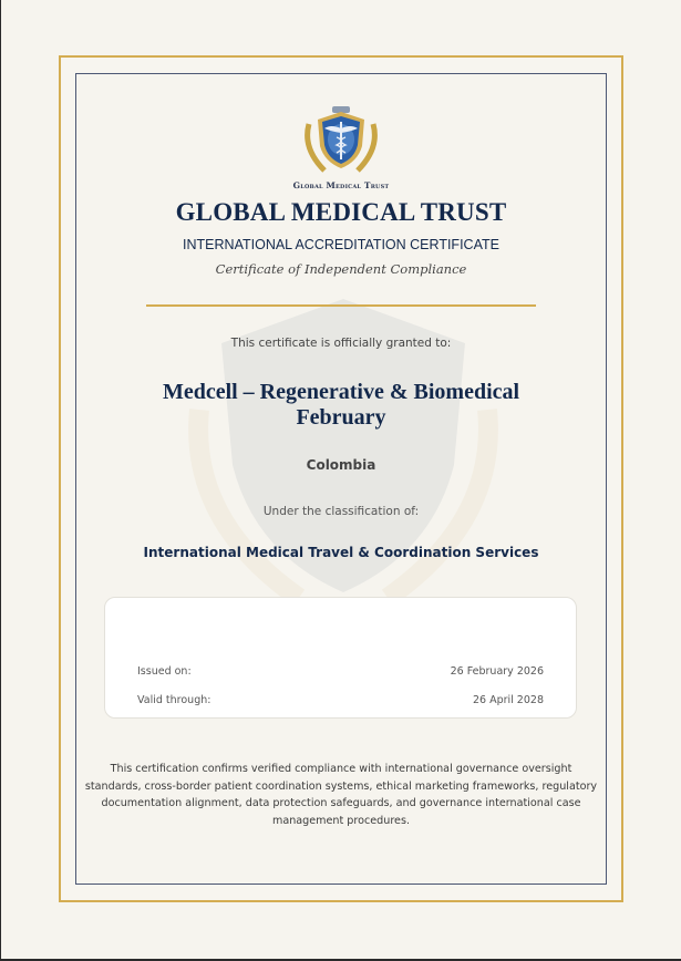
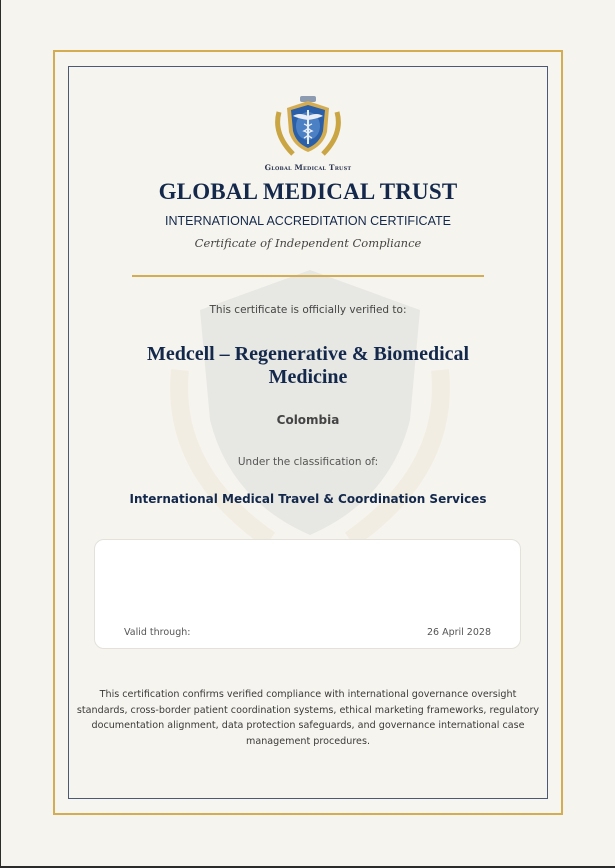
  Global Medical Trust
  GLOBAL MEDICAL TRUST
  INTERNATIONAL ACCREDITATION CERTIFICATE
  Certificate of Independent Compliance
- This certificate is officially granted to:
+ This certificate is officially verified to:
- Medcell – Regenerative & Biomedical February
+ Medcell – Regenerative & Biomedical Medicine
  Colombia
  Under the classification of:
  International Medical Travel & Coordination Services
- Issued on:
- 26 February 2026
  Valid through:
  26 April 2028
  This certification confirms verified compliance with international governance oversight standards, cross-border patient coordination systems, ethical marketing frameworks, regulatory documentation alignment, data protection safeguards, and governance international case management procedures.
